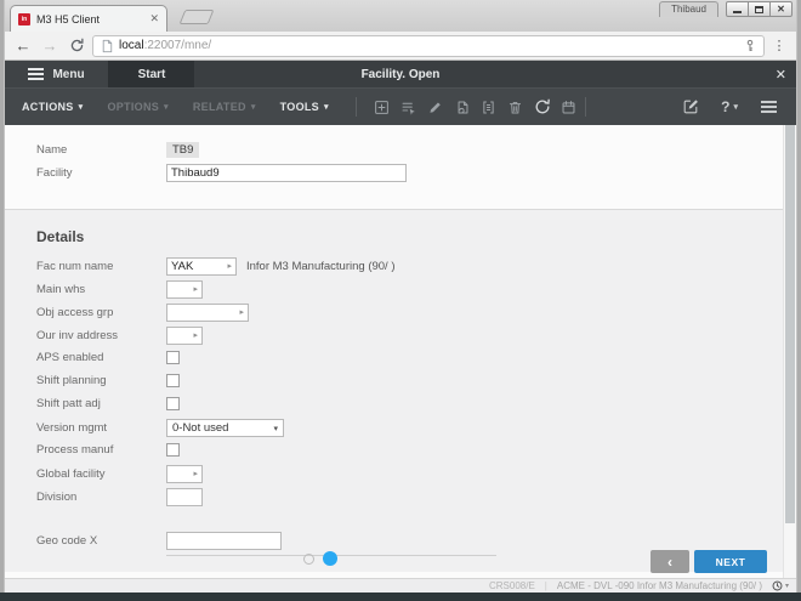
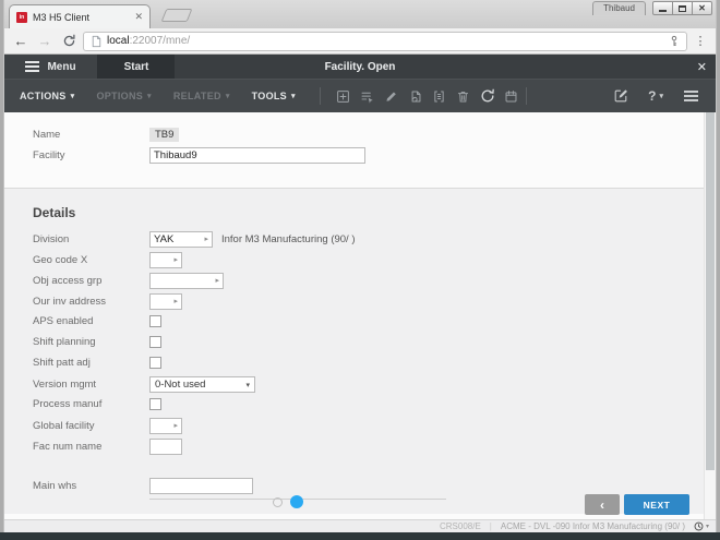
  M3 H5 Client
  ✕
  Thibaud
  ✕
  ←
  →
  local:22007/mne/
  ⋮
  Menu
  Start
  Facility. Open
  ✕
  ACTIONS
  OPTIONS
  RELATED
  TOOLS
  ?
  Name
  TB9
  Facility
  Thibaud9
  Details
- Fac num name
+ Division
  YAK
  Infor M3 Manufacturing (90/ )
- Main whs
+ Geo code X
  Obj access grp
  Our inv address
  APS enabled
  Shift planning
  Shift patt adj
  Version mgmt
  0-Not used
  Process manuf
  Global facility
- Division
+ Fac num name
- Geo code X
+ Main whs
  ‹
  NEXT
  CRS008/E
  ACME - DVL -090 Infor M3 Manufacturing (90/ )
